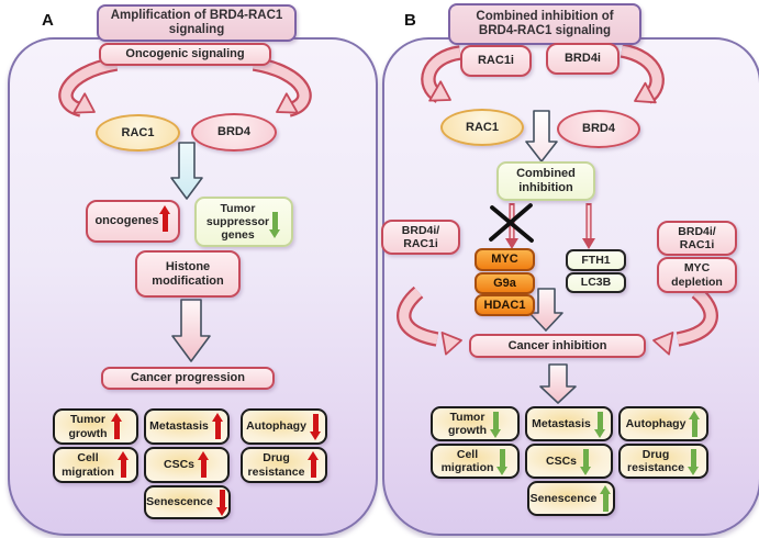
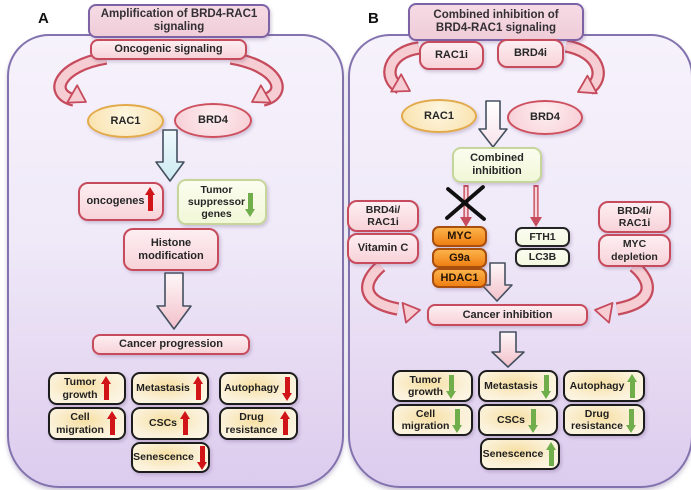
  A
  Amplification of BRD4-RAC1
  signaling
  Oncogenic signaling
  RAC1
  BRD4
  oncogenes
  Tumor
  suppressor
  genes
  Histone
  modification
  Cancer progression
  Tumor
  growth
  Metastasis
  Autophagy
  Cell
  migration
  CSCs
  Drug
  resistance
  Senescence
  B
  Combined inhibition of
  BRD4-RAC1 signaling
  RAC1i
  BRD4i
  RAC1
  BRD4
  Combined
  inhibition
  BRD4i/
  RAC1i
+ Vitamin C
  MYC
  G9a
  HDAC1
  FTH1
  LC3B
  BRD4i/
  RAC1i
  MYC
  depletion
  Cancer inhibition
  Tumor
  growth
  Metastasis
  Autophagy
  Cell
  migration
  CSCs
  Drug
  resistance
  Senescence
